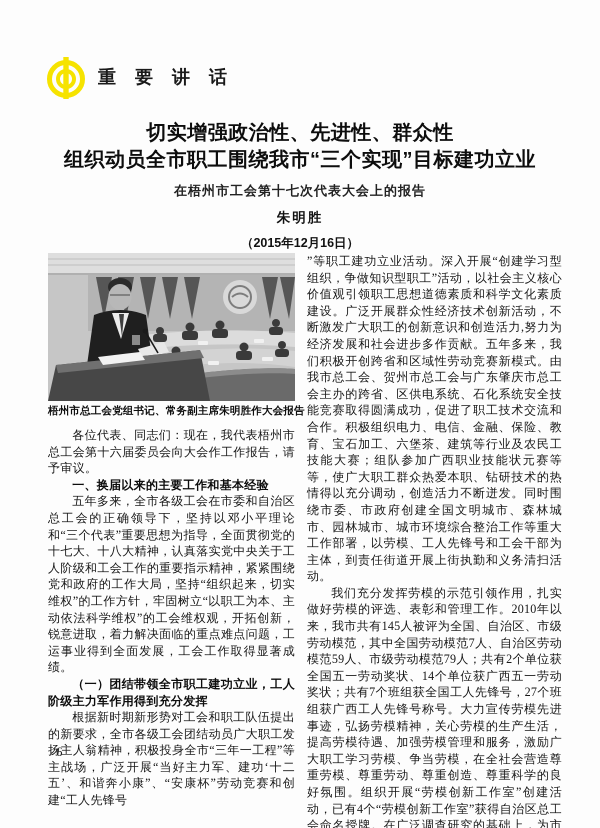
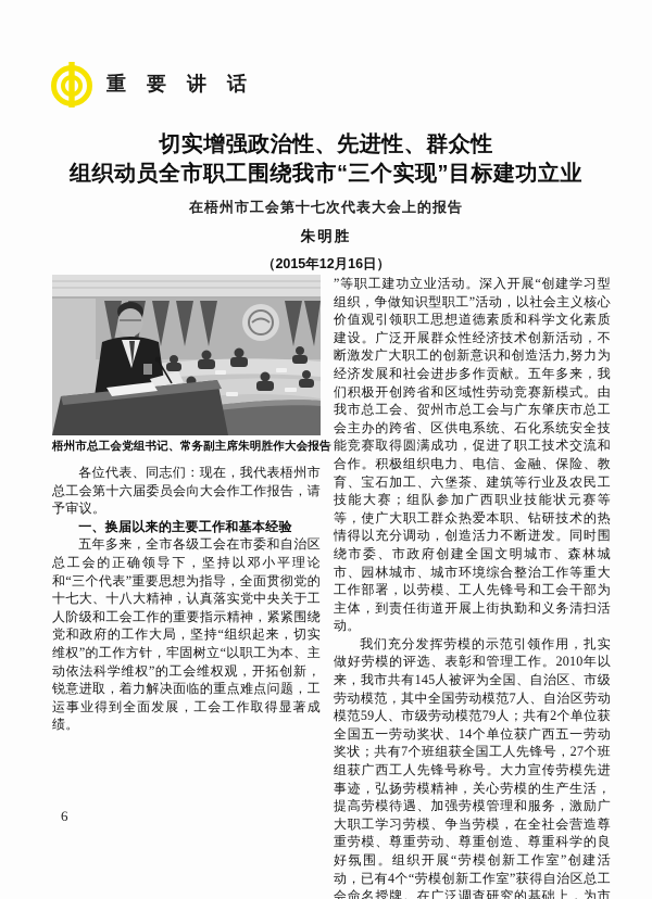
  重 要 讲 话
  切实增强政治性、先进性、群众性
  组织动员全市职工围绕我市“三个实现”目标建功立业
  在梧州市工会第十七次代表大会上的报告
  朱明胜
  （2015年12月16日）
  梧州市总工会党组书记、常务副主席朱明胜作大会报告
  各位代表、同志们：现在，我代表梧州市总工会第十六届委员会向大会作工作报告，请予审议。
  一、换届以来的主要工作和基本经验
  五年多来，全市各级工会在市委和自治区总工会的正确领导下，坚持以邓小平理论和“三个代表”重要思想为指导，全面贯彻党的十七大、十八大精神，认真落实党中央关于工人阶级和工会工作的重要指示精神，紧紧围绕党和政府的工作大局，坚持“组织起来，切实维权”的工作方针，牢固树立“以职工为本、主动依法科学维权”的工会维权观，开拓创新，锐意进取，着力解决面临的重点难点问题，工运事业得到全面发展，工会工作取得显著成绩。
- （一）团结带领全市职工建功立业，工人阶级主力军作用得到充分发挥
- 根据新时期新形势对工会和职工队伍提出的新要求，全市各级工会团结动员广大职工发扬主人翁精神，积极投身全市“三年一工程”等主战场，广泛开展“当好主力军、建功‘十二五’、和谐奔小康”、“安康杯”劳动竞赛和创建“工人先锋号
  ”等职工建功立业活动。深入开展“创建学习型组织，争做知识型职工”活动，以社会主义核心价值观引领职工思想道德素质和科学文化素质建设。广泛开展群众性经济技术创新活动，不断激发广大职工的创新意识和创造活力,努力为经济发展和社会进步多作贡献。五年多来，我们积极开创跨省和区域性劳动竞赛新模式。由我市总工会、贺州市总工会与广东肇庆市总工会主办的跨省、区供电系统、石化系统安全技能竞赛取得圆满成功，促进了职工技术交流和合作。积极组织电力、电信、金融、保险、教育、宝石加工、六堡茶、建筑等行业及农民工技能大赛；组队参加广西职业技能状元赛等等，使广大职工群众热爱本职、钻研技术的热情得以充分调动，创造活力不断迸发。同时围绕市委、市政府创建全国文明城市、森林城市、园林城市、城市环境综合整治工作等重大工作部署，以劳模、工人先锋号和工会干部为主体，到责任街道开展上街执勤和义务清扫活动。
  我们充分发挥劳模的示范引领作用，扎实做好劳模的评选、表彰和管理工作。2010年以来，我市共有145人被评为全国、自治区、市级劳动模范，其中全国劳动模范7人、自治区劳动模范59人、市级劳动模范79人；共有2个单位获全国五一劳动奖状、14个单位获广西五一劳动奖状；共有7个班组获全国工人先锋号，27个班组获广西工人先锋号称号。大力宣传劳模先进事迹，弘扬劳模精神，关心劳模的生产生活，提高劳模待遇、加强劳模管理和服务，激励广大职工学习劳模、争当劳模，在全社会营造尊重劳模、尊重劳动、尊重创造、尊重科学的良好氛围。组织开展“劳模创新工作室”创建活动，已有4个“劳模创新工作室”获得自治区总工会命名授牌。在广泛调查研究的基础上，为市
  6
